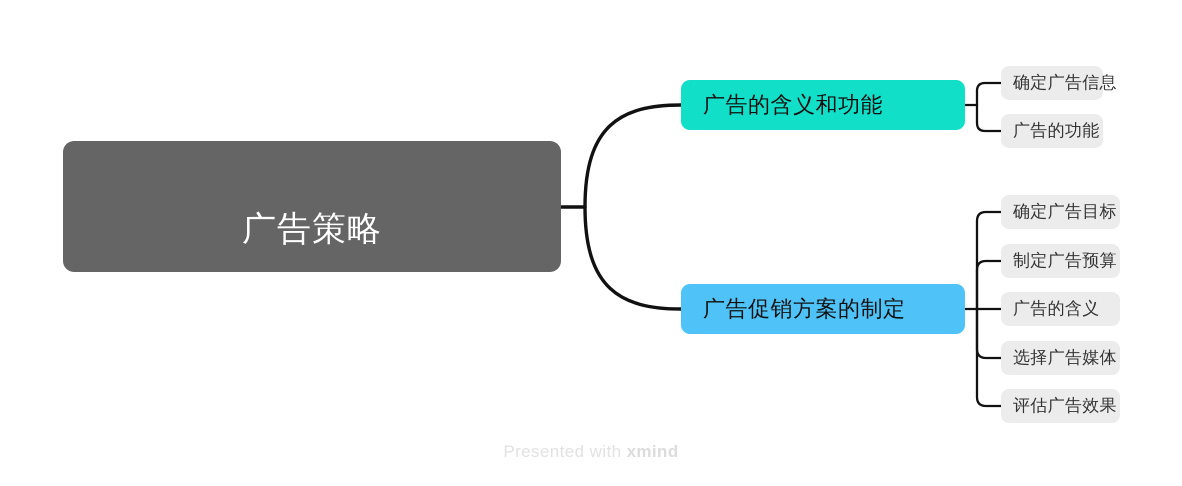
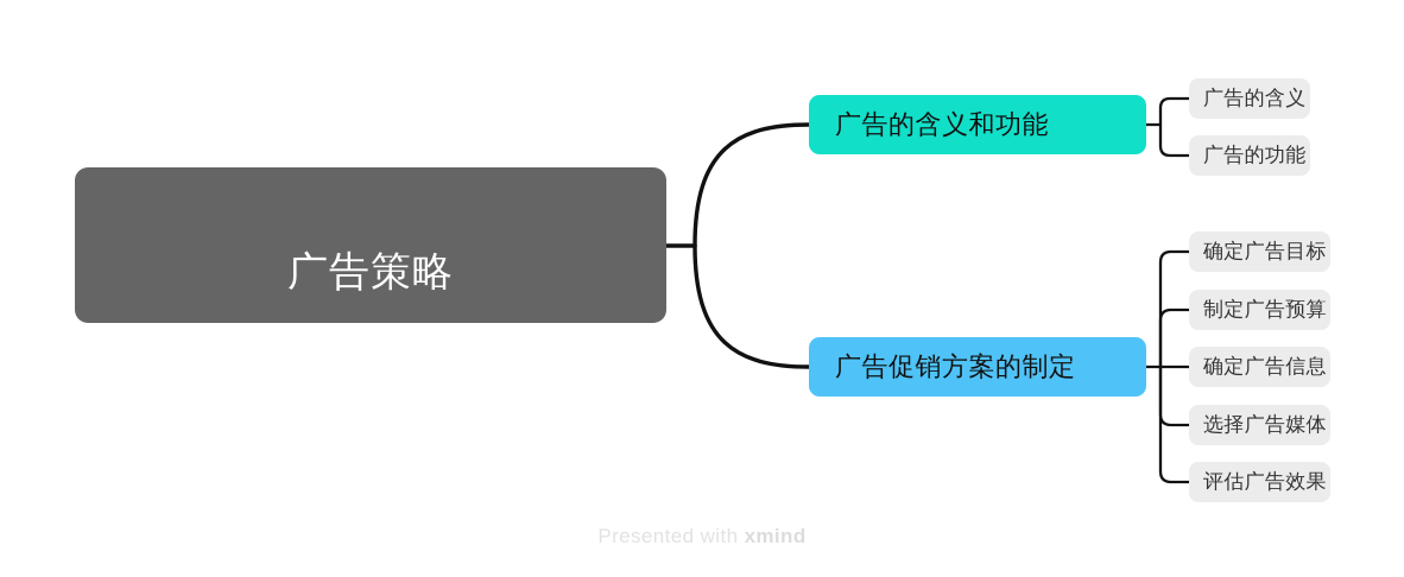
  广告策略
  广告的含义和功能
- 确定广告信息
+ 广告的含义
  广告的功能
  广告促销方案的制定
  确定广告目标
  制定广告预算
- 广告的含义
+ 确定广告信息
  选择广告媒体
  评估广告效果
  Presented with xmind
